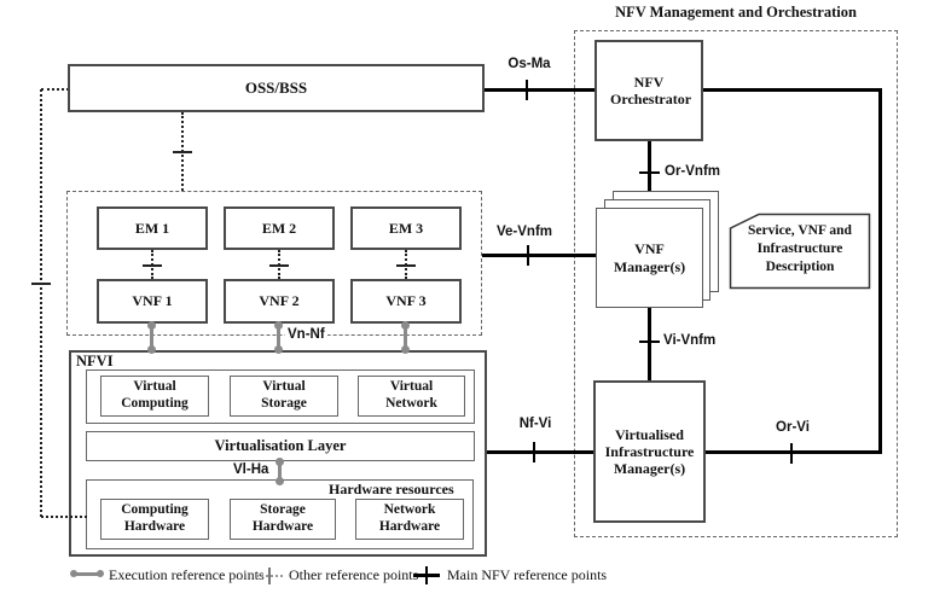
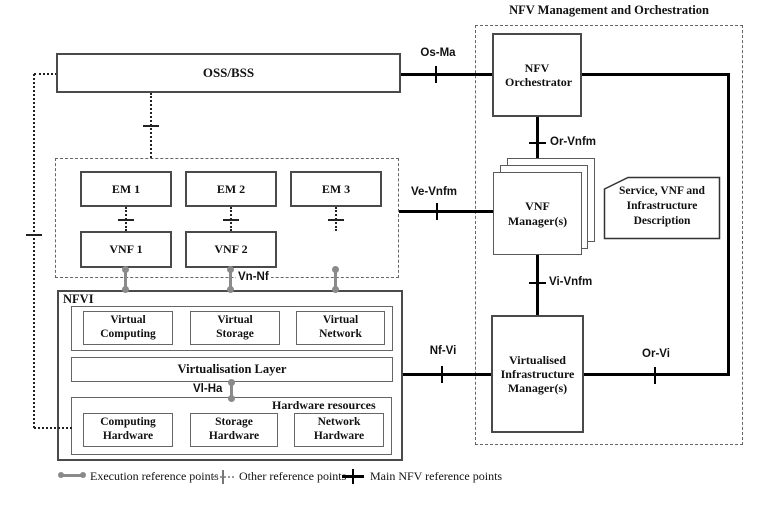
  NFV Management and Orchestration
  OSS/BSS
  NFV Orchestrator
  EM 1
  EM 2
  EM 3
  VNF 1
  VNF 2
- VNF 3
  VNF Manager(s)
  Service, VNF and Infrastructure Description
  Virtualised Infrastructure Manager(s)
  NFVI
  Virtual Computing
  Virtual Storage
  Virtual Network
  Virtualisation Layer
  Hardware resources
  Computing Hardware
  Storage Hardware
  Network Hardware
  Os-Ma
  Or-Vnfm
  Ve-Vnfm
  Vn-Nf
  Vl-Ha
  Vi-Vnfm
  Nf-Vi
  Or-Vi
  Execution reference points
  Other reference point
  Main NFV reference points
